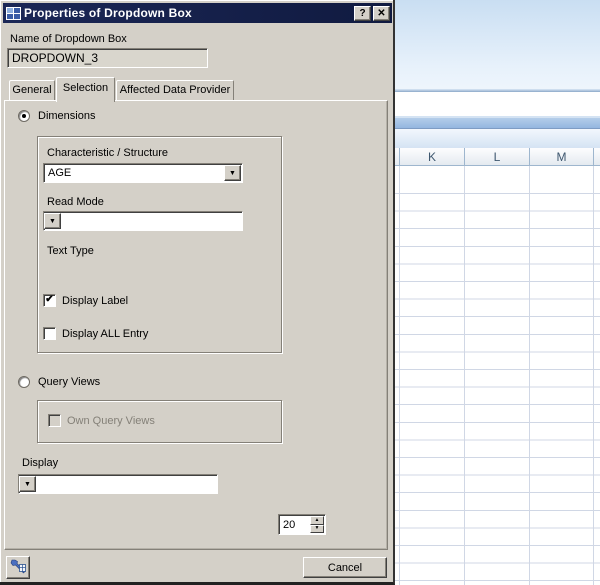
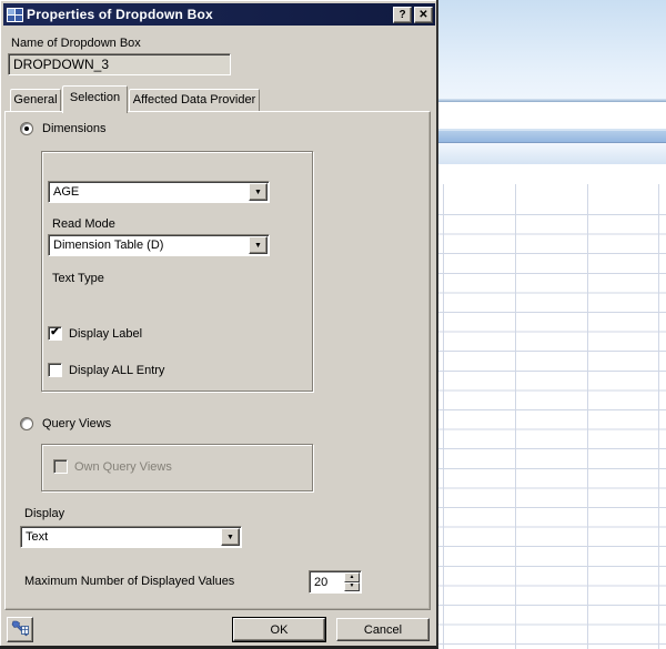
- K
- L
- M
  Properties of Dropdown Box
  ?
  ✕
  Name of Dropdown Box
  DROPDOWN_3
  General
  Selection
  Affected Data Provider
  Dimensions
- Characteristic / Structure
  AGE
  Read Mode
+ Dimension Table (D)
  Text Type
  ✔
  Display Label
  Display ALL Entry
  Query Views
  Own Query Views
  Display
+ Text
+ Maximum Number of Displayed Values
  20
+ OK
  Cancel
